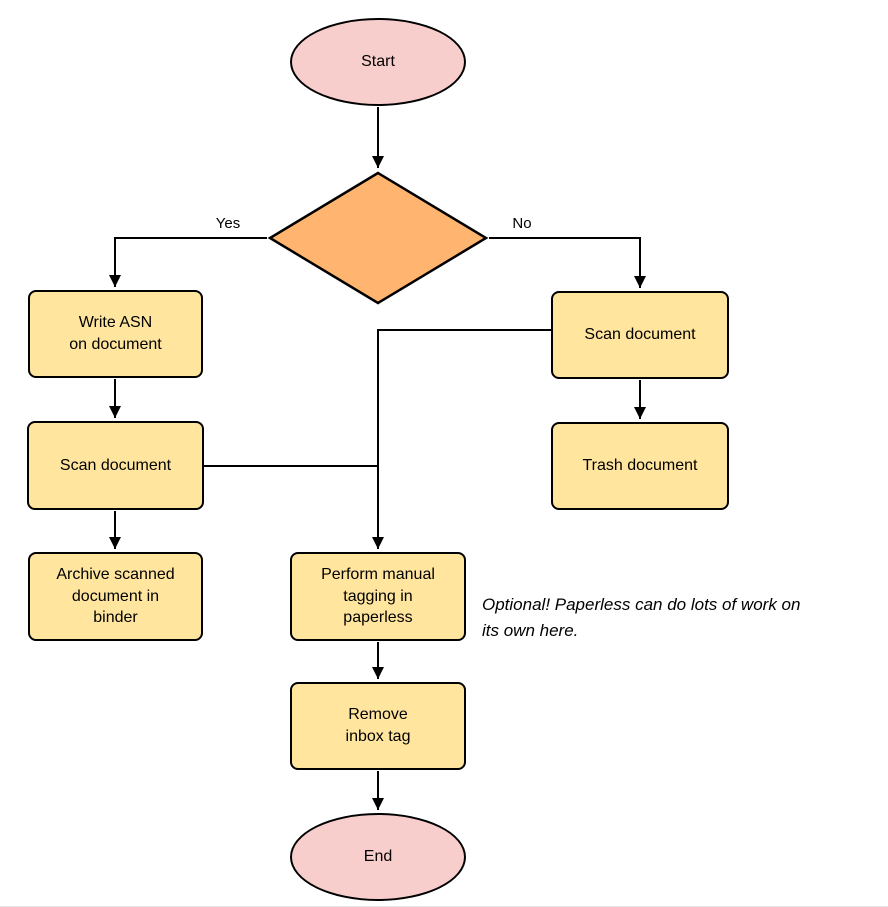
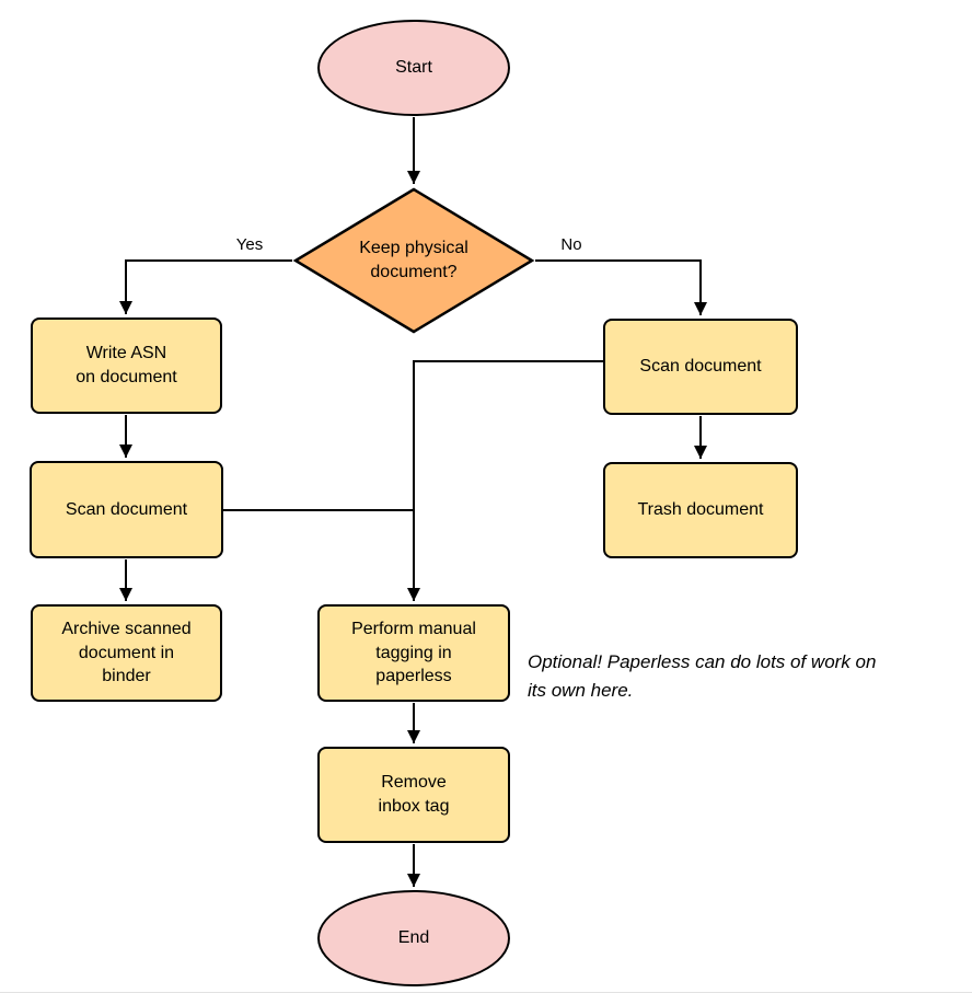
  Yes
  No
  Start
+ Keep physical
+ document?
  Write ASN
  on document
  Scan document
  Scan document
  Trash document
  Archive scanned
  document in
  binder
  Perform manual
  tagging in
  paperless
  Remove
  inbox tag
  End
  Optional! Paperless can do lots of work on
  its own here.
